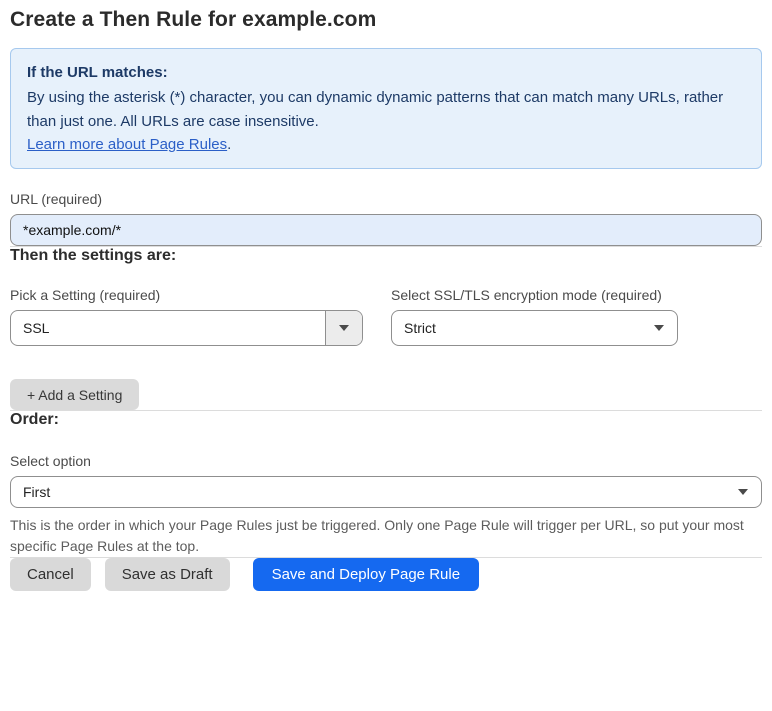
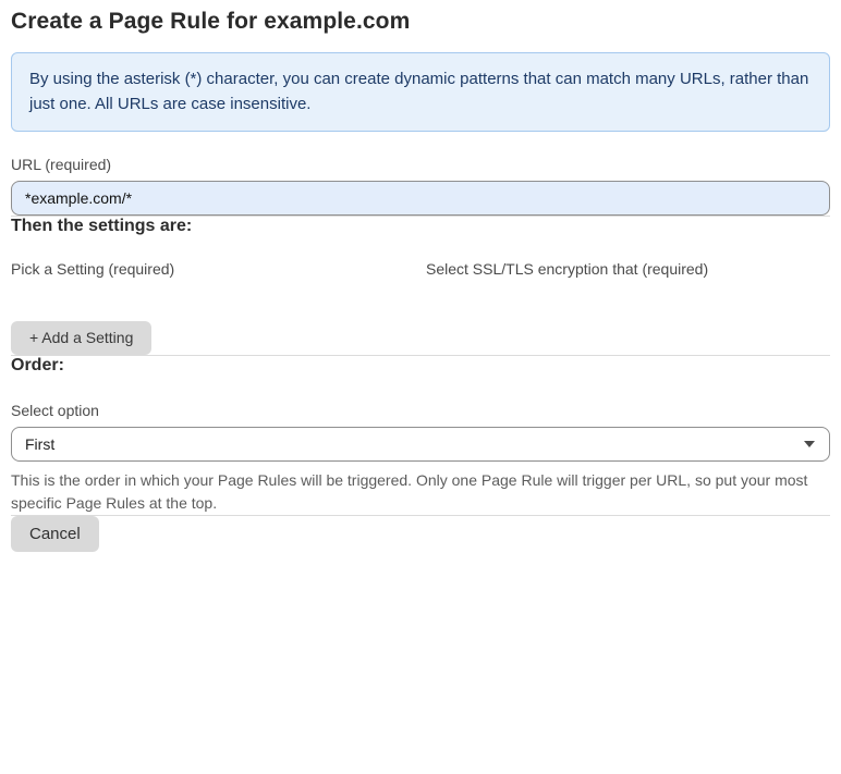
- Create a Then Rule for example.com
+ Create a Page Rule for example.com
- If the URL matches:
- By using the asterisk (*) character, you can dynamic dynamic patterns that can match many URLs, rather than just one. All URLs are case insensitive.
+ By using the asterisk (*) character, you can create dynamic patterns that can match many URLs, rather than just one. All URLs are case insensitive.
- Learn more about Page Rules.
  URL (required)
  *example.com/*
  Then the settings are:
  Pick a Setting (required)
- SSL
- Select SSL/TLS encryption mode (required)
+ Select SSL/TLS encryption that (required)
- Strict
  + Add a Setting
  Order:
  Select option
  First
- This is the order in which your Page Rules just be triggered. Only one Page Rule will trigger per URL, so put your most specific Page Rules at the top.
+ This is the order in which your Page Rules will be triggered. Only one Page Rule will trigger per URL, so put your most specific Page Rules at the top.
  Cancel
- Save as Draft
- Save and Deploy Page Rule
